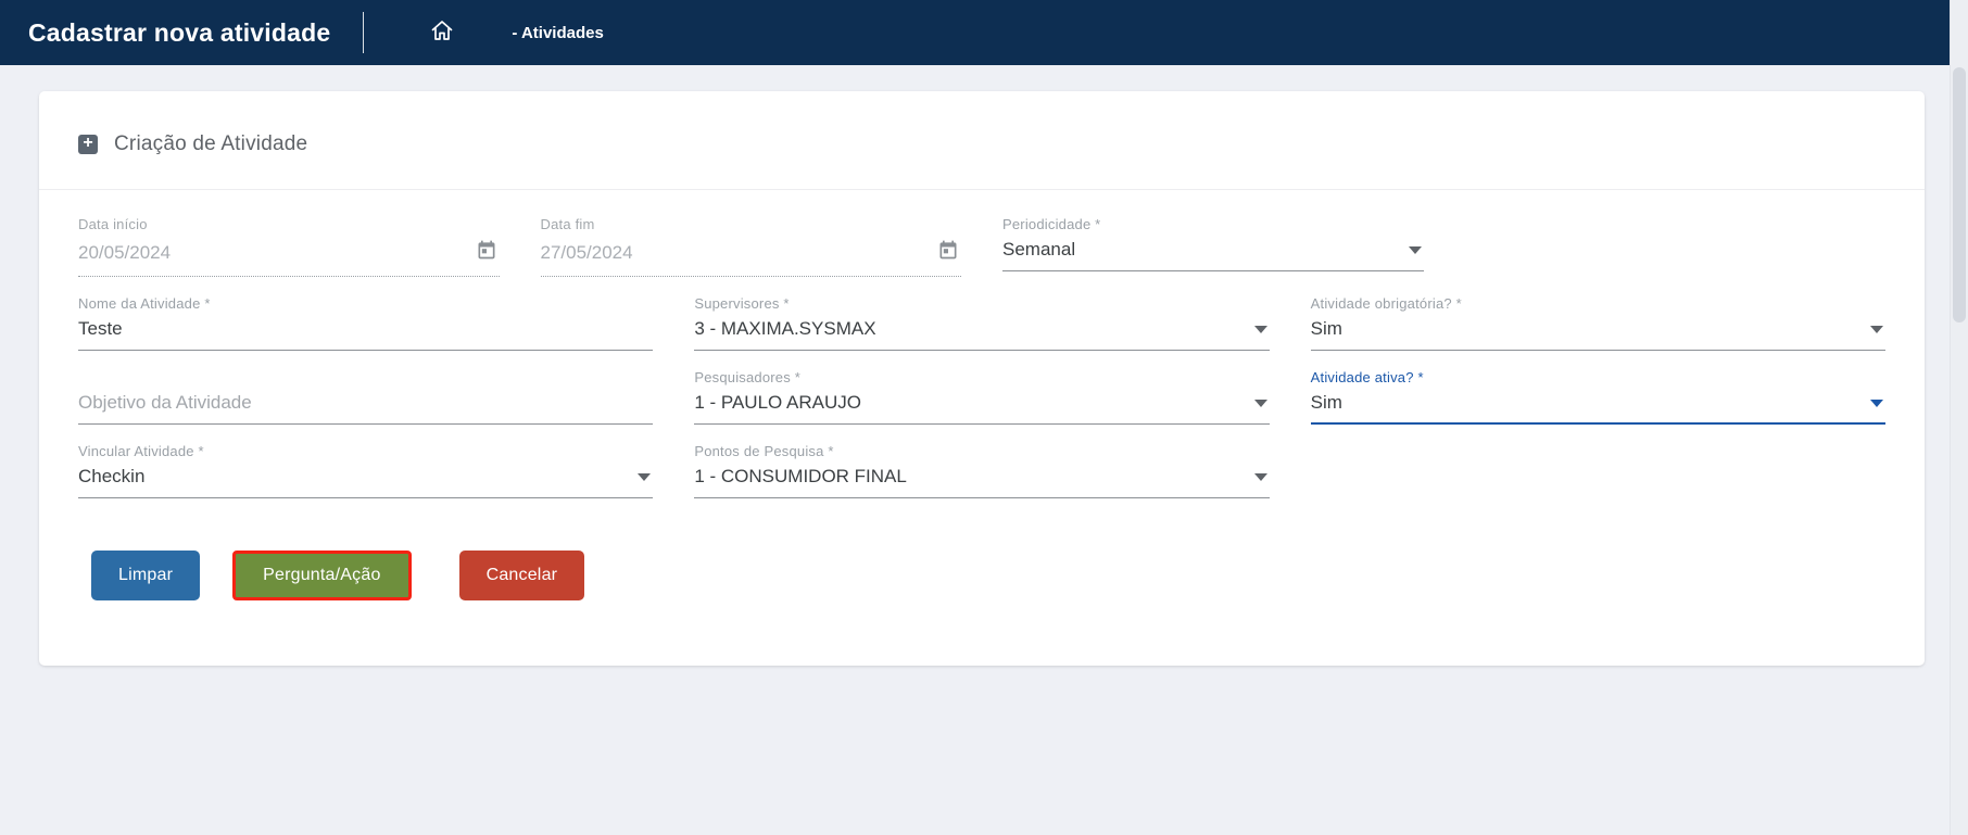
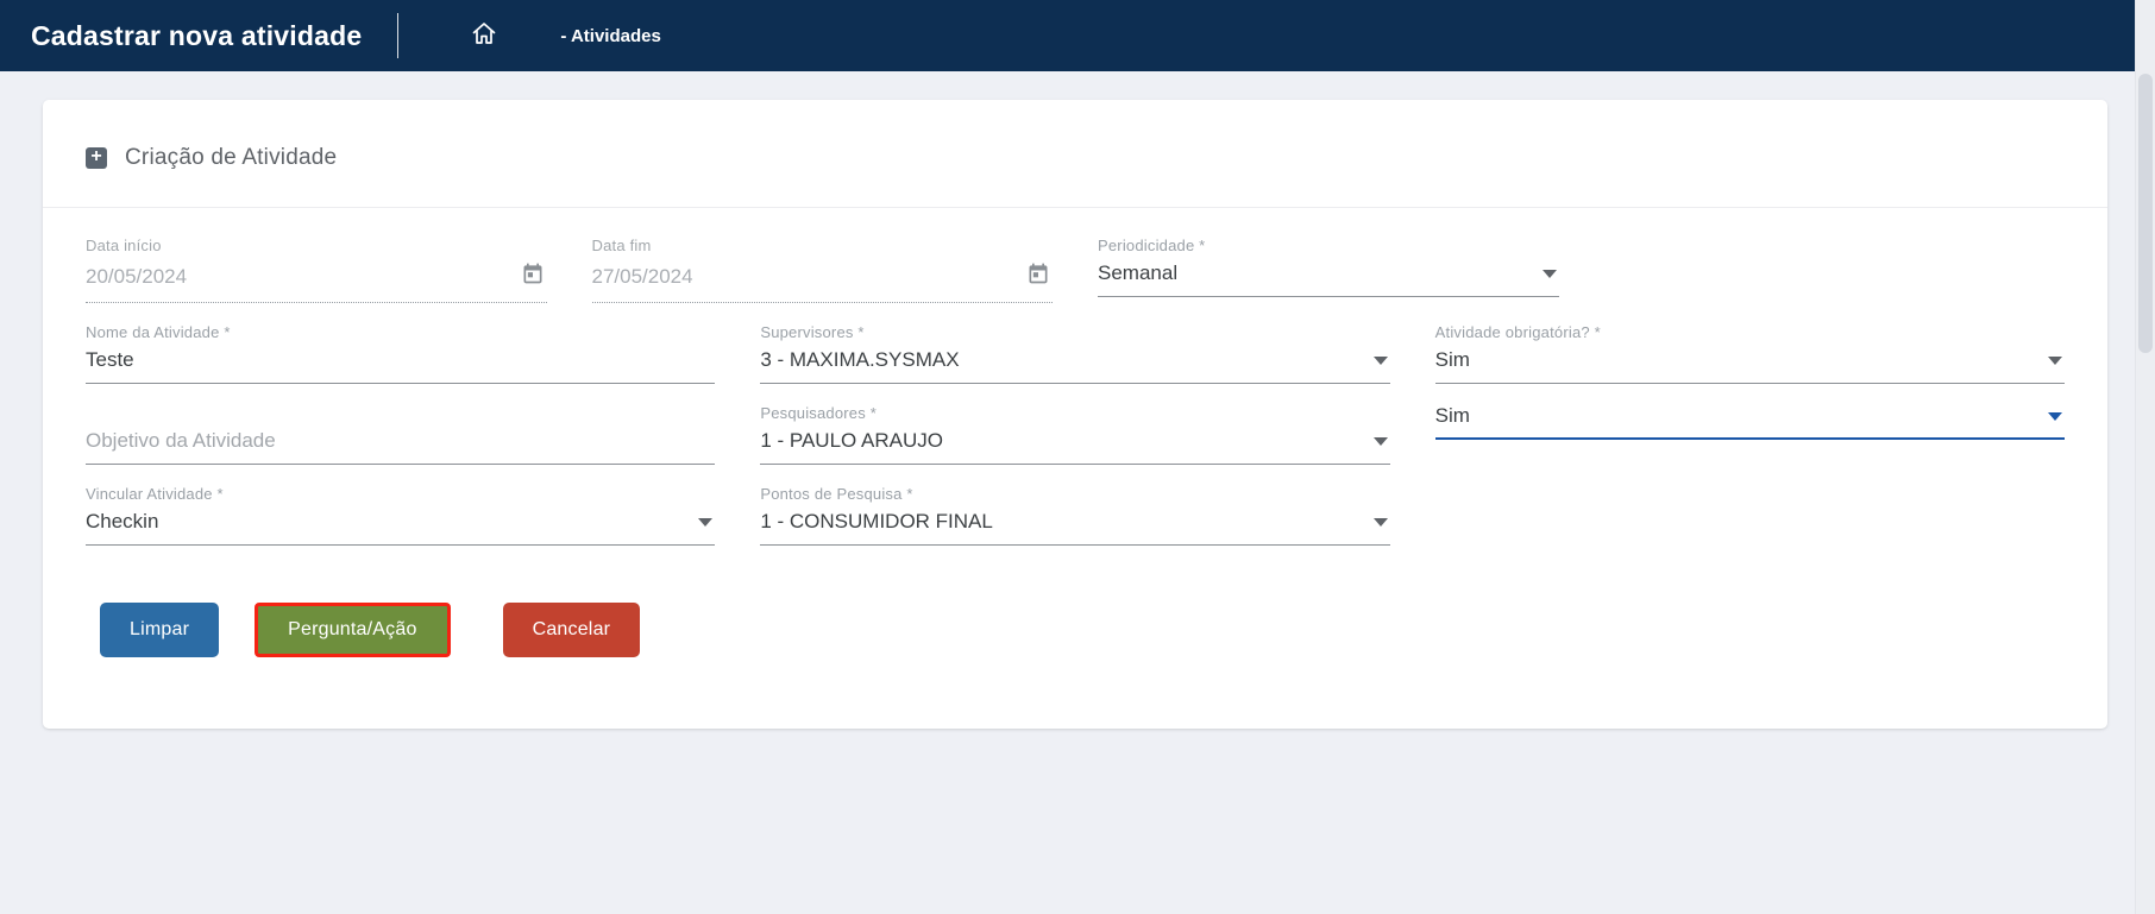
  Cadastrar nova atividade
  - Atividades
  +
  Criação de Atividade
  Data início
  20/05/2024
  Data fim
  27/05/2024
  Periodicidade *
  Semanal
  Nome da Atividade *
  Teste
  Supervisores *
  3 - MAXIMA.SYSMAX
  Atividade obrigatória? *
  Sim
  Objetivo da Atividade
  Pesquisadores *
  1 - PAULO ARAUJO
- Atividade ativa? *
  Sim
  Vincular Atividade *
  Checkin
  Pontos de Pesquisa *
  1 - CONSUMIDOR FINAL
  Limpar
  Pergunta/Ação
  Cancelar
